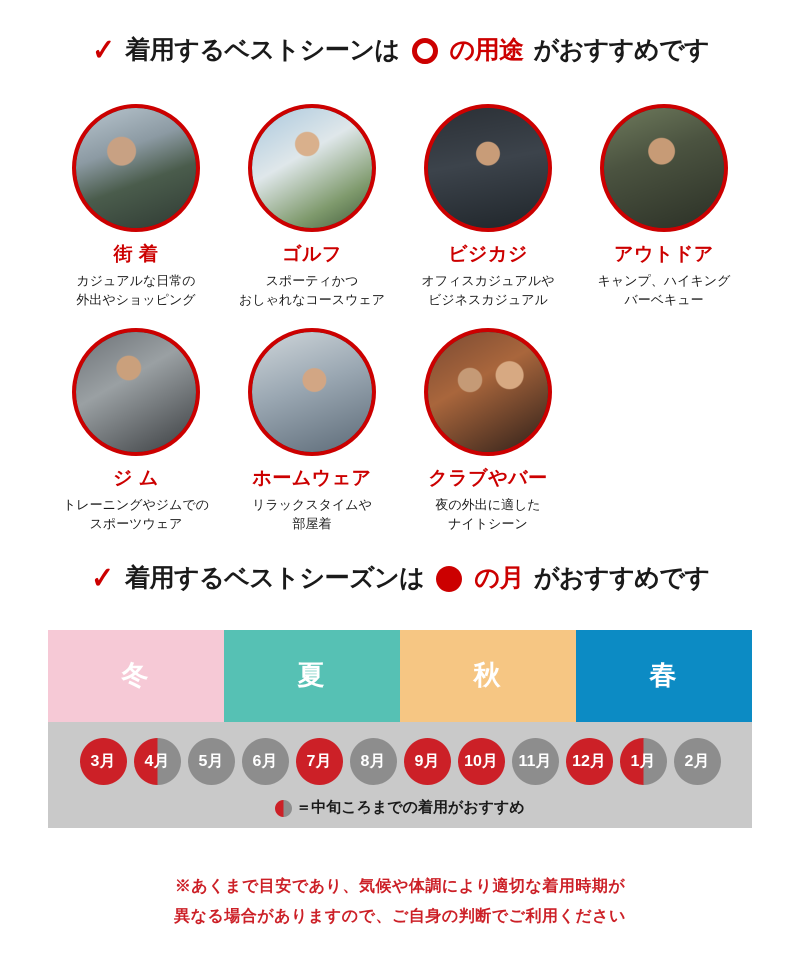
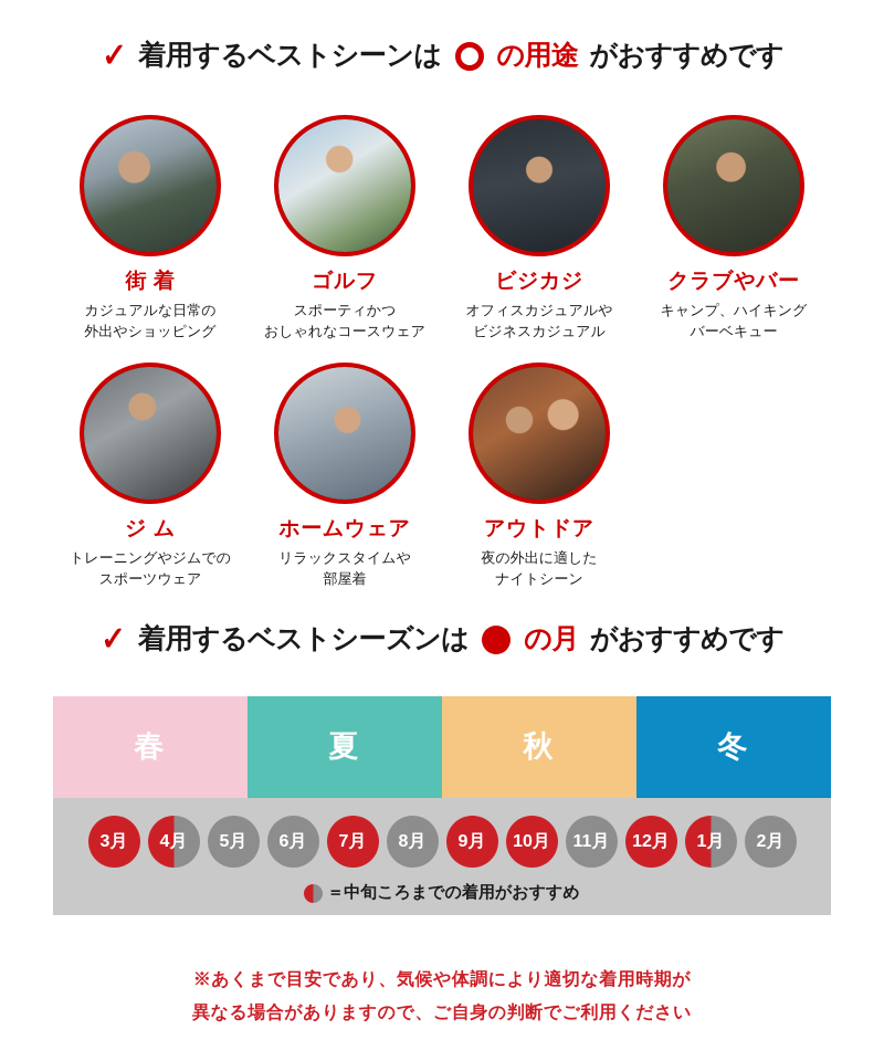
  ✓
  着用するベストシーンは
  の用途
  がおすすめです
  街 着
  カジュアルな日常の
  外出やショッピング
  ゴルフ
  スポーティかつ
  おしゃれなコースウェア
  ビジカジ
  オフィスカジュアルや
  ビジネスカジュアル
- アウトドア
+ クラブやバー
  キャンプ、ハイキング
  バーベキュー
  ジ ム
  トレーニングやジムでの
  スポーツウェア
  ホームウェア
  リラックスタイムや
  部屋着
- クラブやバー
+ アウトドア
  夜の外出に適した
  ナイトシーン
  ✓
  着用するベストシーズンは
  の月
  がおすすめです
- 冬
+ 春
  夏
  秋
- 春
+ 冬
  3月
  4月
  5月
  6月
  7月
  8月
  9月
  10月
  11月
  12月
  1月
  2月
  ＝中旬ころまでの着用がおすすめ
  ※あくまで目安であり、気候や体調により適切な着用時期が
  異なる場合がありますので、ご自身の判断でご利用ください
